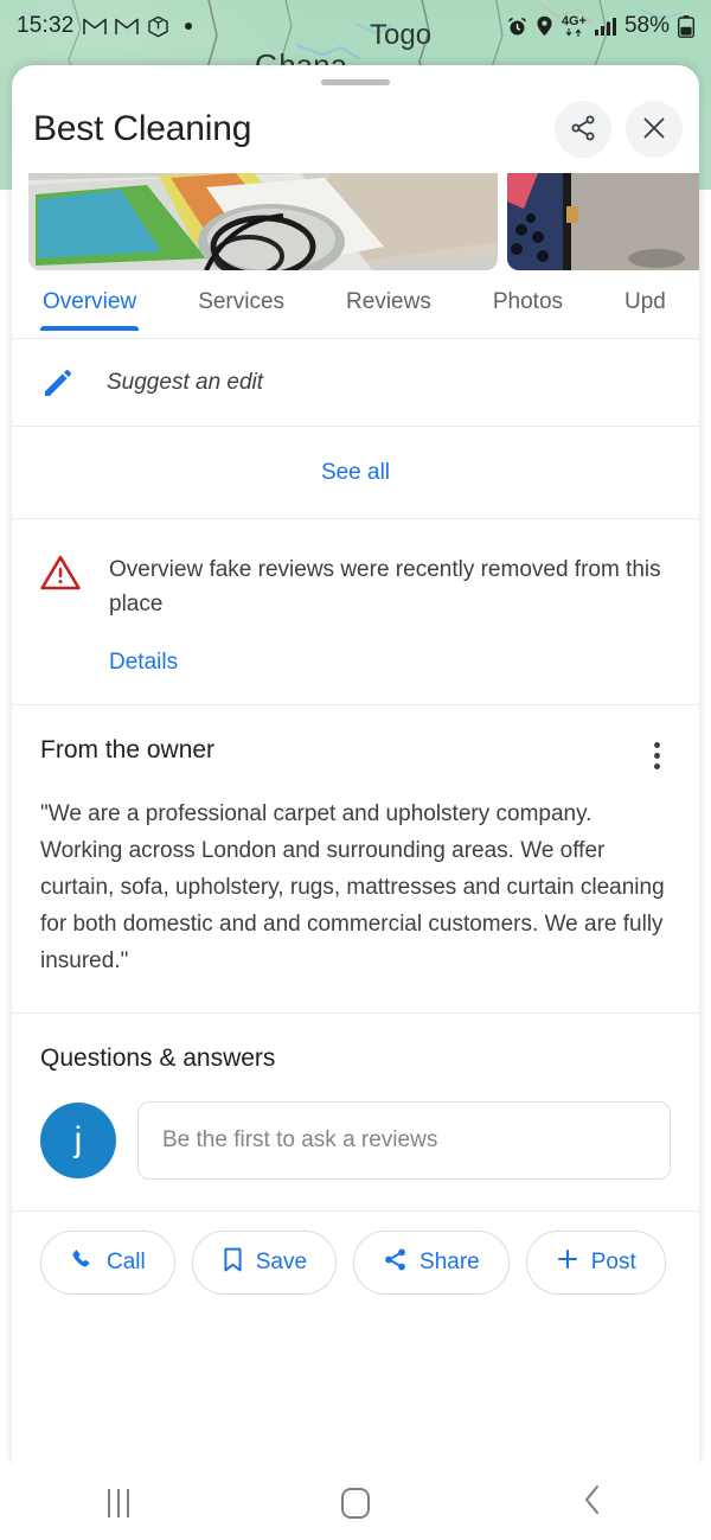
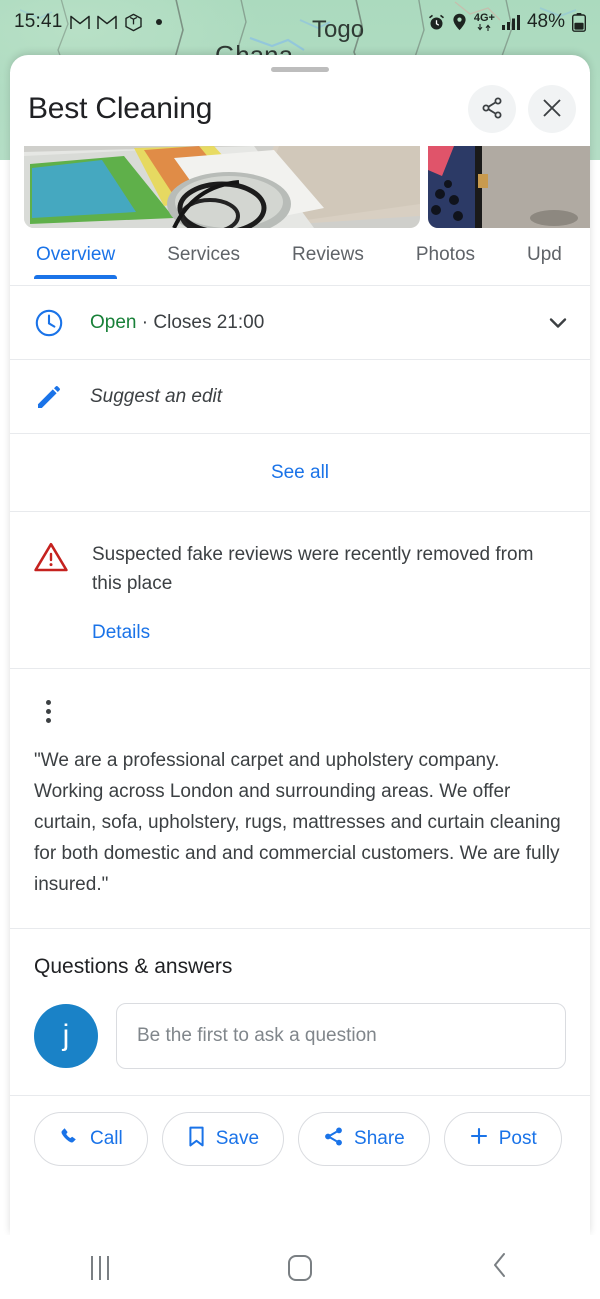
  Togo
- 15:32
+ 15:41
  4G+
- 58%
+ 48%
  Best Cleaning
  Overview
  Services
  Reviews
  Photos
  Upd
+ Open · Closes 21:00
  Suggest an edit
  See all
- Overview fake reviews were recently removed from this place
+ Suspected fake reviews were recently removed from this place
  Details
- From the owner
  "We are a professional carpet and upholstery company. Working across London and surrounding areas. We offer curtain, sofa, upholstery, rugs, mattresses and curtain cleaning for both domestic and and commercial customers. We are fully insured."
  Questions & answers
  j
- Be the first to ask a reviews
+ Be the first to ask a question
  Call
  Save
  Share
  Post
